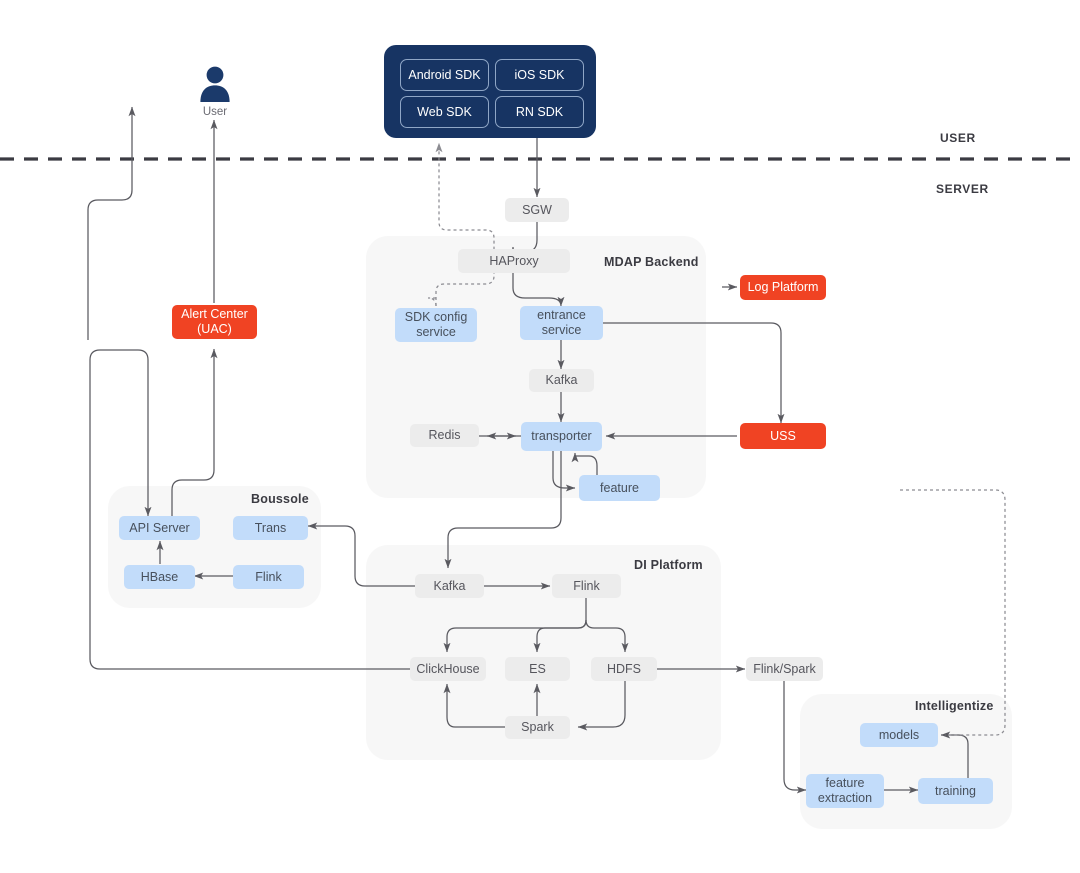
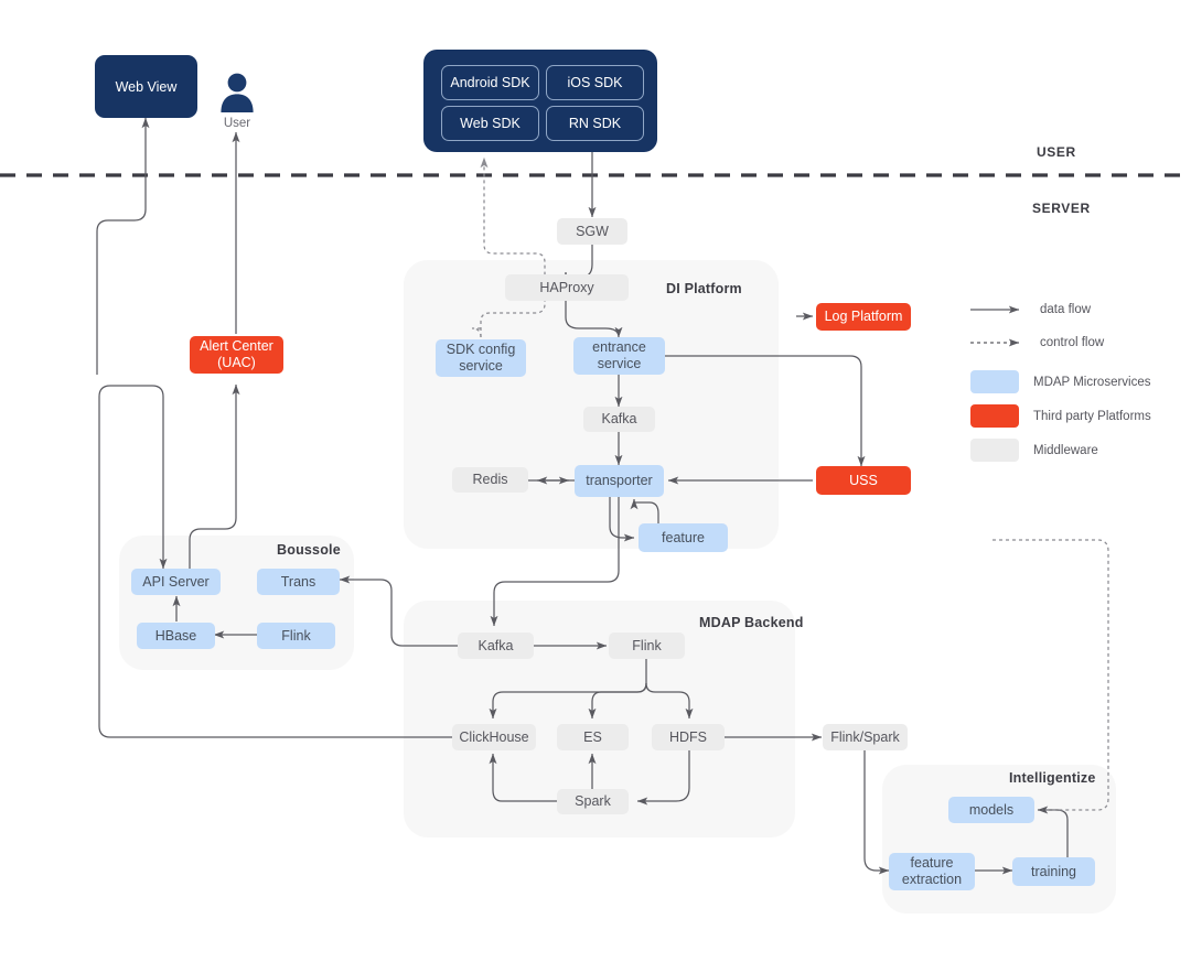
- MDAP Backend
+ DI Platform
  Boussole
- DI Platform
+ MDAP Backend
  Intelligentize
  USER
  SERVER
+ Web View
  User
  Android SDK
  iOS SDK
  Web SDK
  RN SDK
  SGW
  HAProxy
  SDK config
  service
  entrance
  service
  Kafka
  Redis
  transporter
  feature
  Log Platform
  USS
  Alert Center
  (UAC)
  API Server
  Trans
  HBase
  Flink
  Kafka
  Flink
  ClickHouse
  ES
  HDFS
  Spark
  Flink/Spark
  models
  feature
  extraction
  training
+ data flow
+ control flow
+ MDAP Microservices
+ Third party Platforms
+ Middleware
